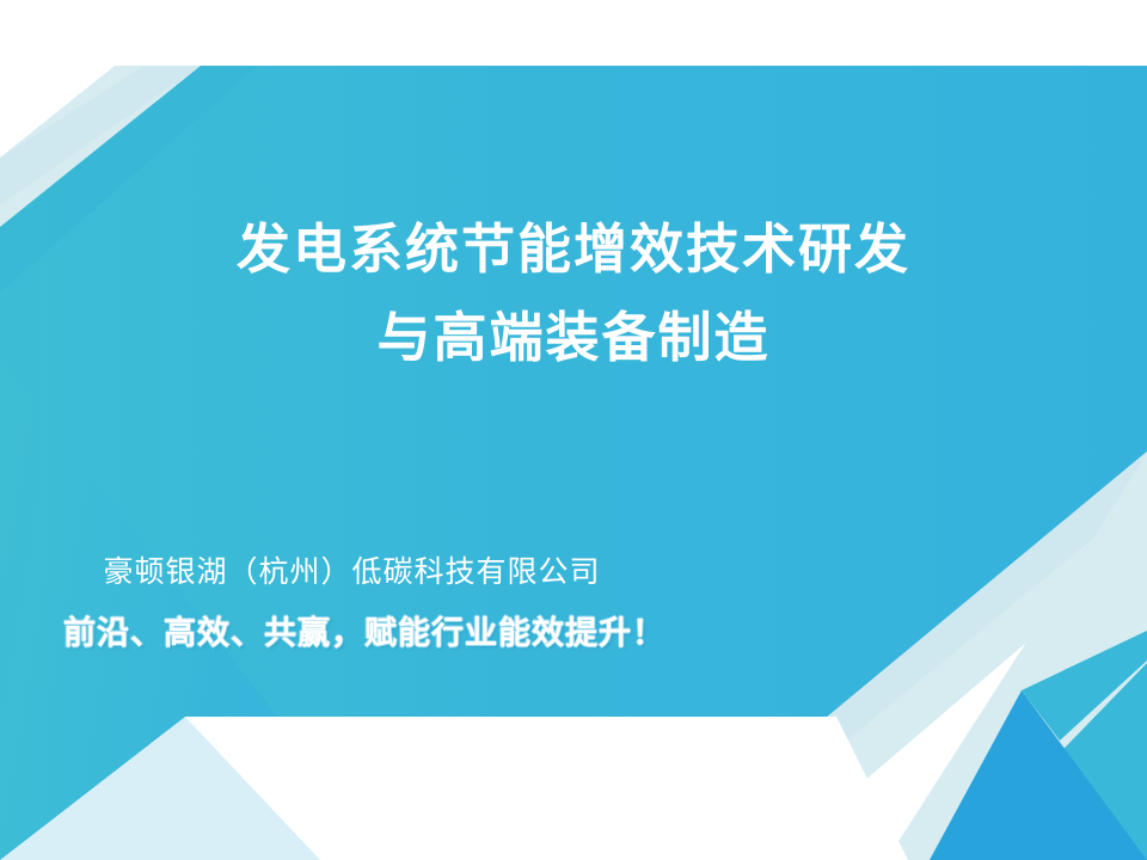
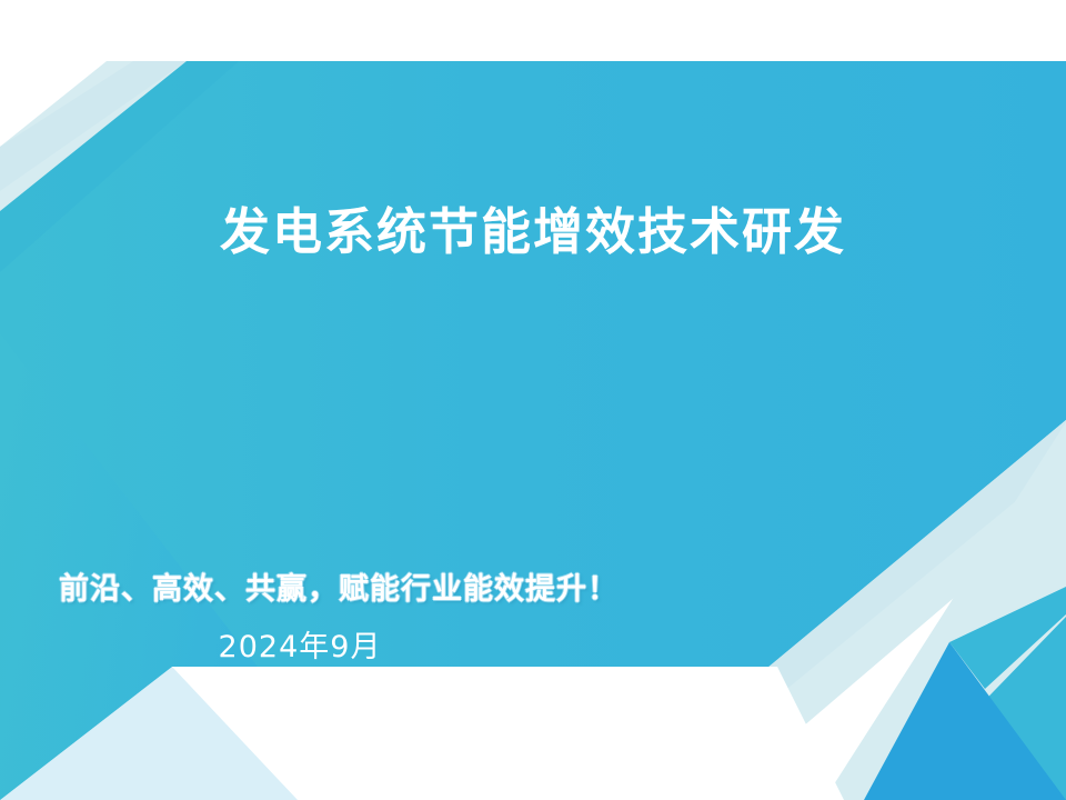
  发电系统节能增效技术研发
- 与高端装备制造
- 豪顿银湖（杭州）低碳科技有限公司
  前沿、高效、共赢，赋能行业能效提升！
+ 2024年9月
